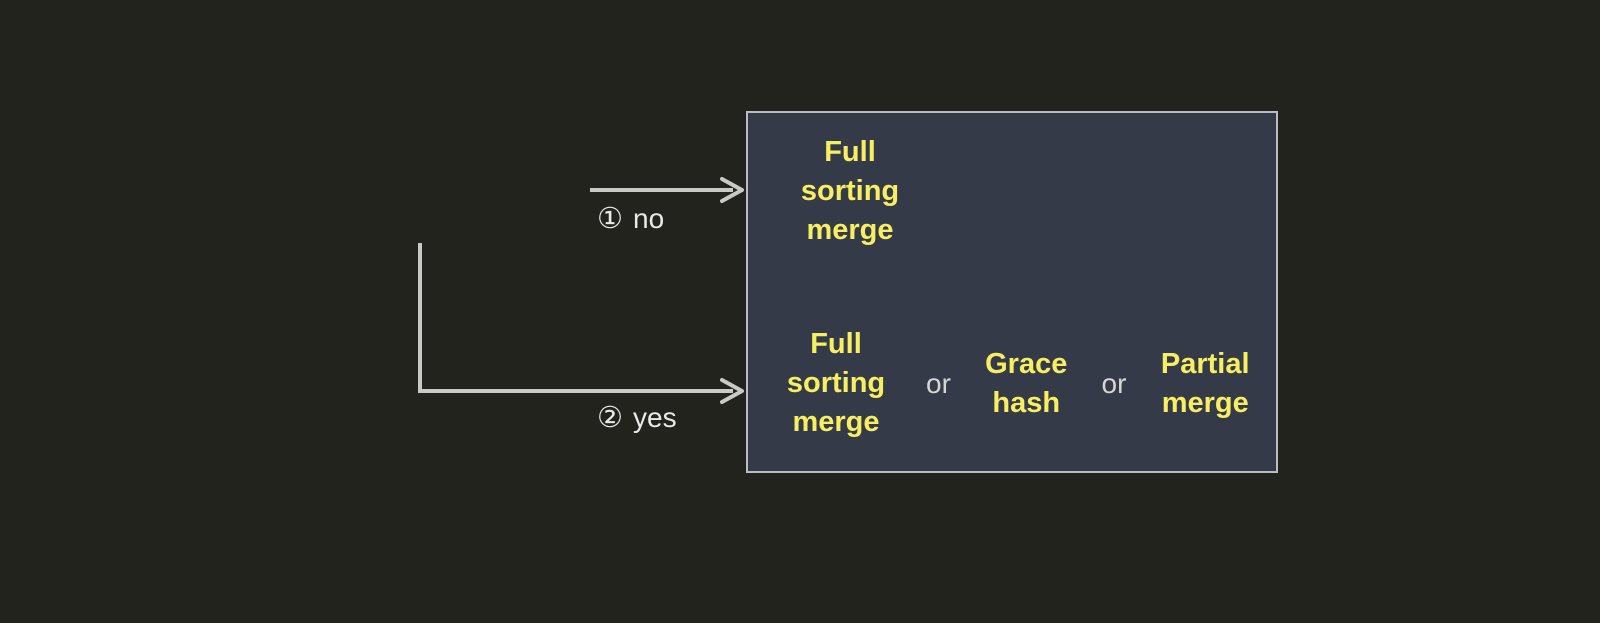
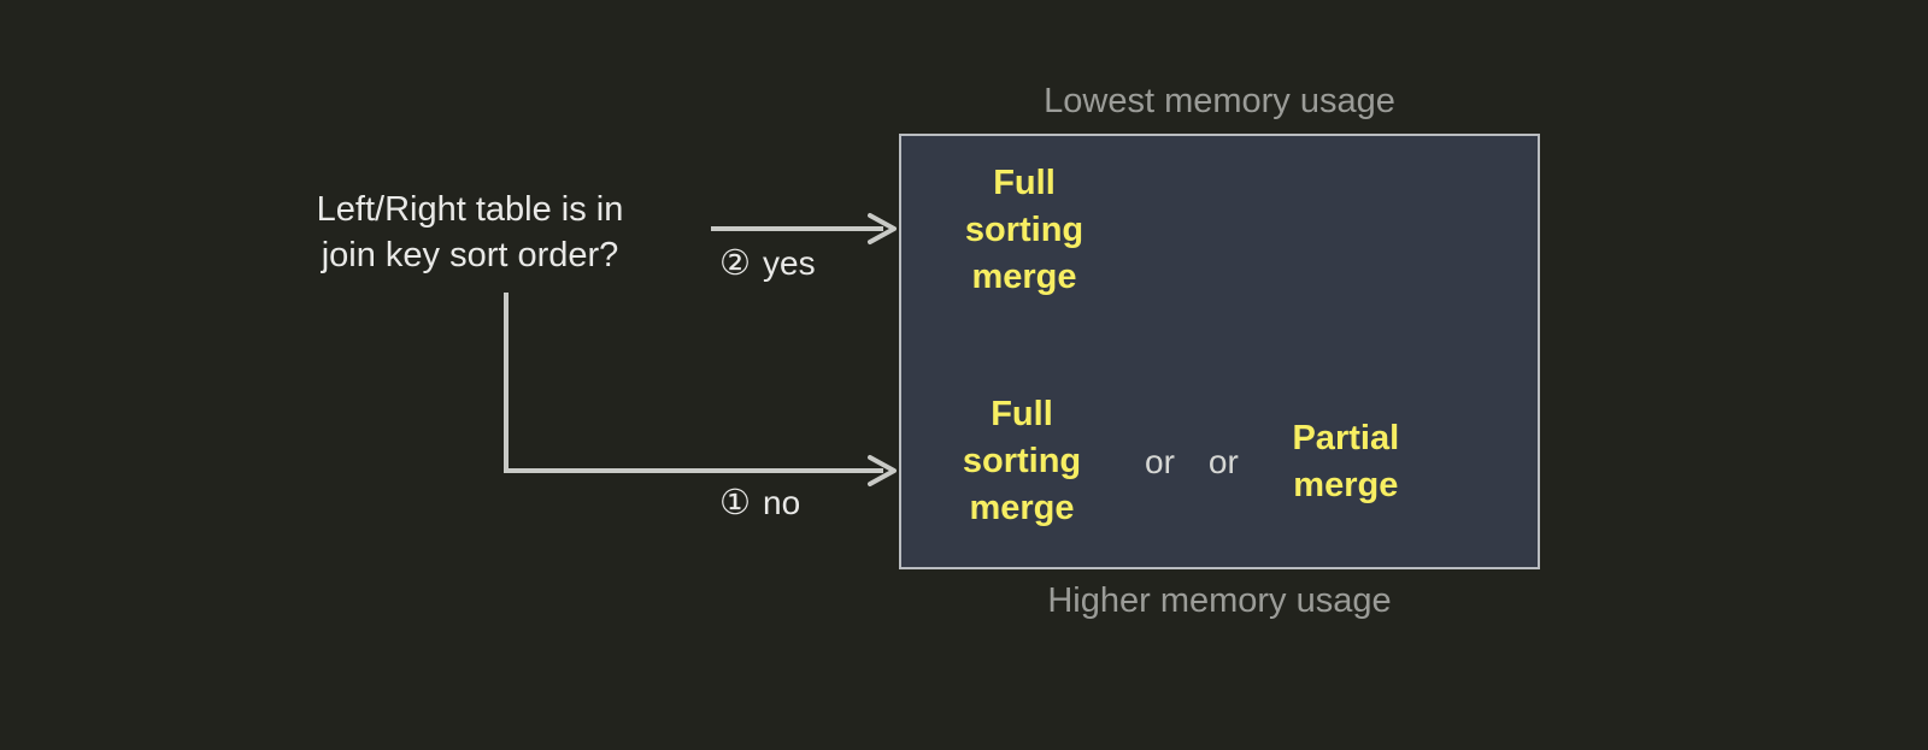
+ Left/Right table is in
+ join key sort order?
- ①
+ ②
- no
+ yes
- ②
+ ①
- yes
+ no
+ Lowest memory usage
  Full
  sorting
  merge
  Full
  sorting
  merge
  or
- Grace
- hash
  or
  Partial
  merge
+ Higher memory usage
